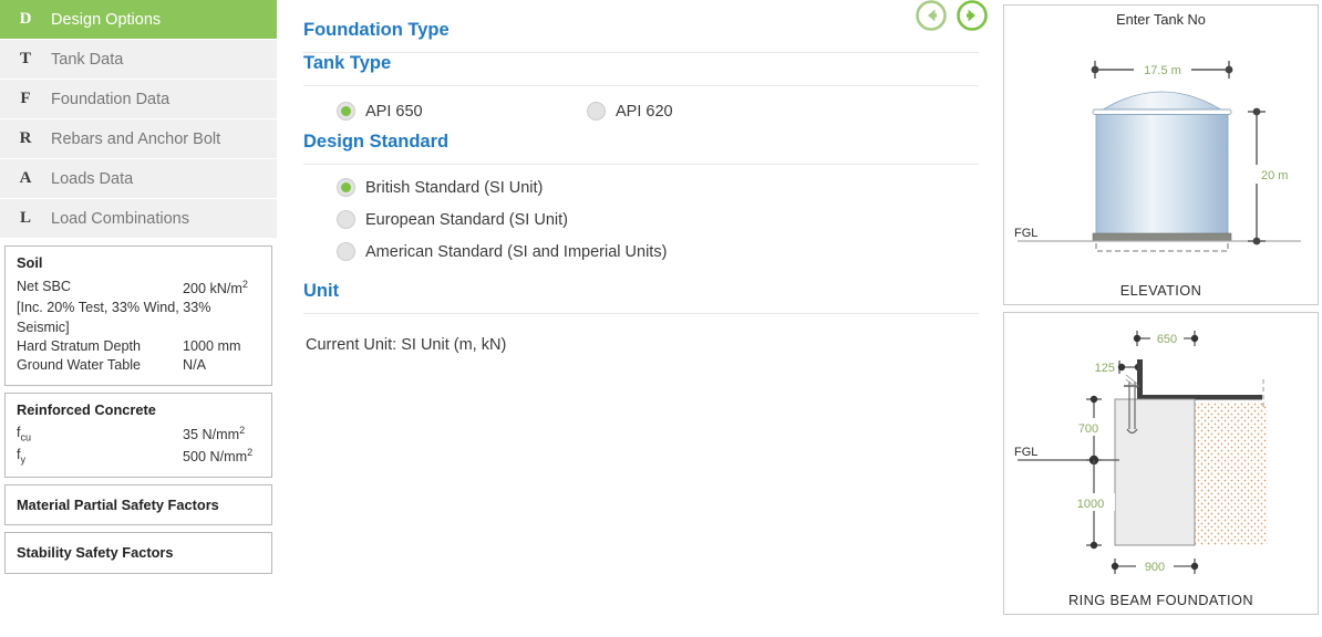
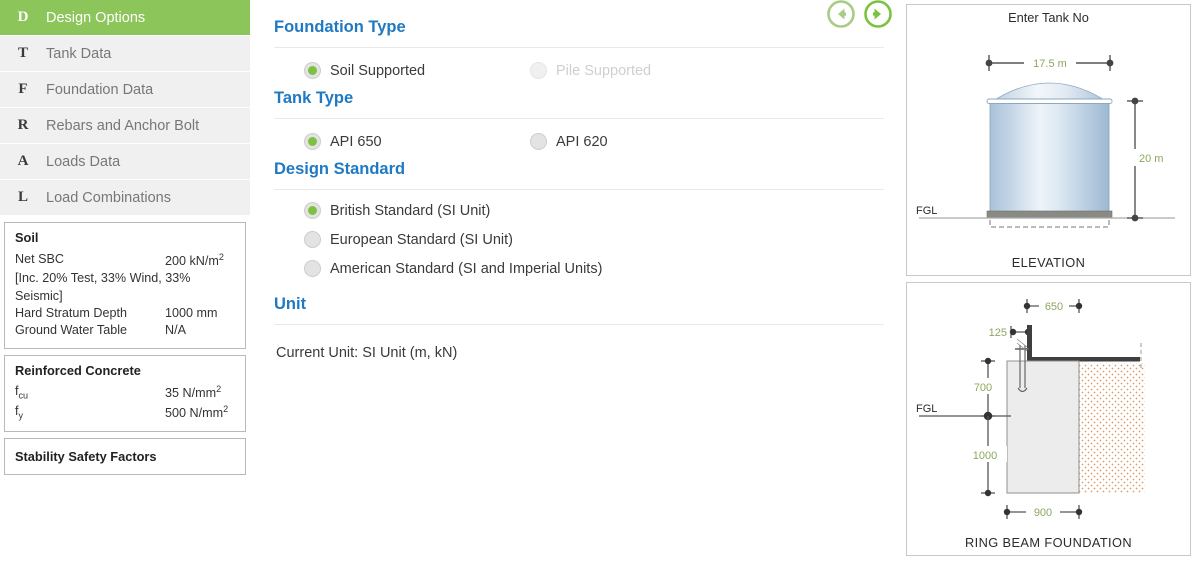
  D
  Design Options
  T
  Tank Data
  F
  Foundation Data
  R
  Rebars and Anchor Bolt
  A
  Loads Data
  L
  Load Combinations
  Soil
  Net SBC
  200 kN/m2
  [Inc. 20% Test, 33% Wind, 33% Seismic]
  Hard Stratum Depth
  1000 mm
  Ground Water Table
  N/A
  Reinforced Concrete
  fcu
  35 N/mm2
  fy
  500 N/mm2
- Material Partial Safety Factors
  Stability Safety Factors
  Foundation Type
+ Soil Supported
+ Pile Supported
  Tank Type
  API 650
  API 620
  Design Standard
  British Standard (SI Unit)
  European Standard (SI Unit)
  American Standard (SI and Imperial Units)
  Unit
  Current Unit: SI Unit (m, kN)
  Enter Tank No
  17.5 m
  FGL
  20 m
  ELEVATION
  650
  125
  700
  FGL
  1000
  900
  RING BEAM FOUNDATION
